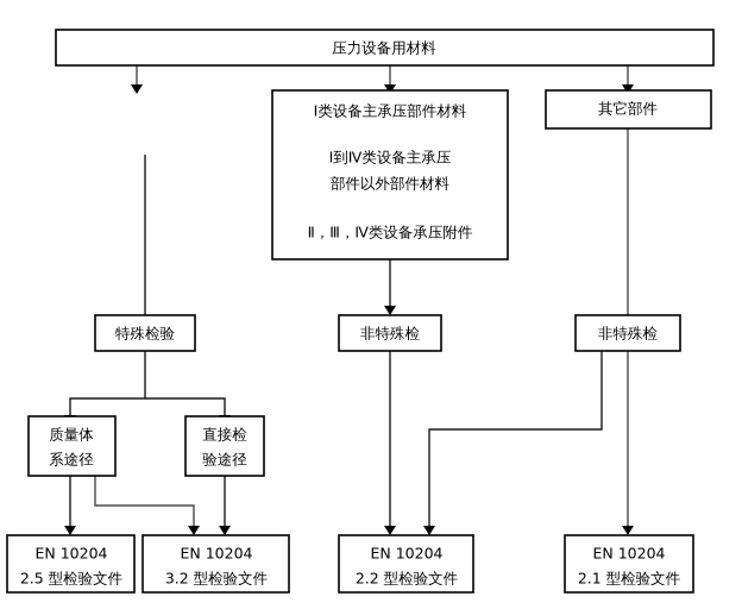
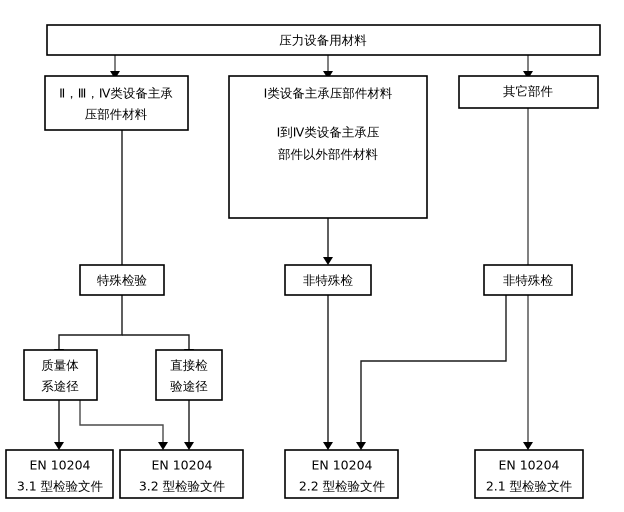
  压力设备用材料
+ Ⅱ，Ⅲ，Ⅳ类设备主承
+ 压部件材料
  Ⅰ类设备主承压部件材料
  Ⅰ到Ⅳ类设备主承压
  部件以外部件材料
- Ⅱ，Ⅲ，Ⅳ类设备承压附件
  其它部件
  特殊检验
  非特殊检
  非特殊检
  质量体
  系途径
  直接检
  验途径
  EN 10204
- 2.5 型检验文件
+ 3.1 型检验文件
  EN 10204
  3.2 型检验文件
  EN 10204
  2.2 型检验文件
  EN 10204
  2.1 型检验文件
